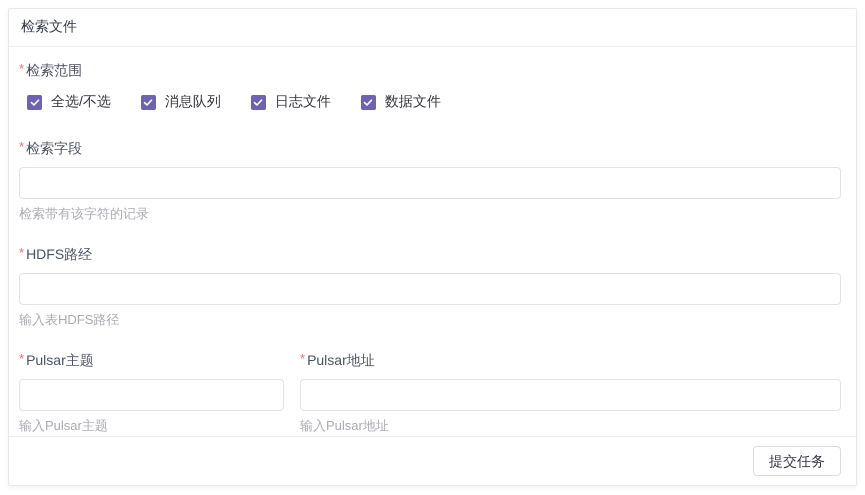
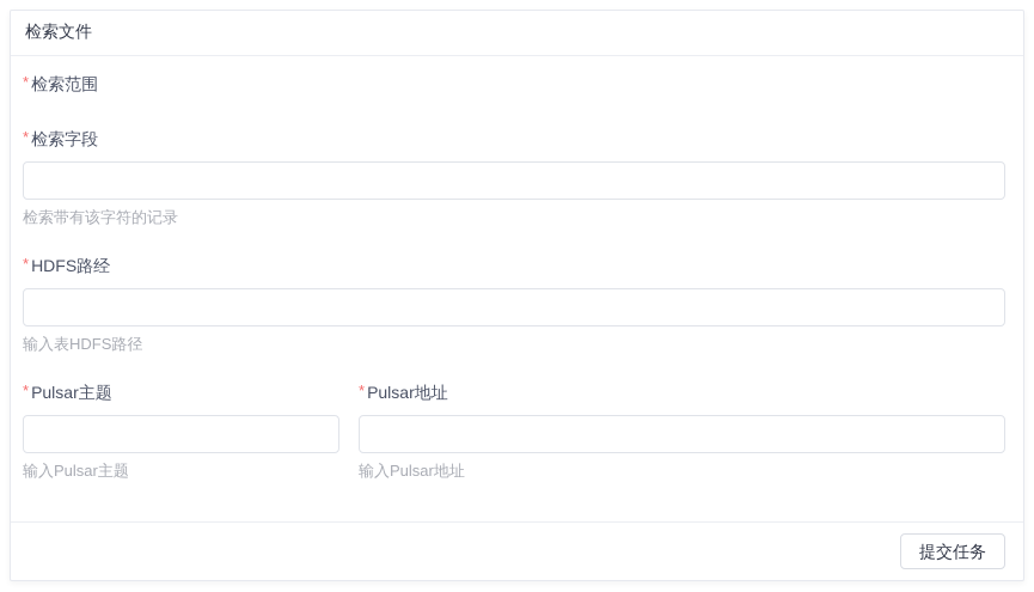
  检索文件
  *
  检索范围
- 全选/不选
- 消息队列
- 日志文件
- 数据文件
  *
  检索字段
  检索带有该字符的记录
  *
  HDFS路经
  输入表HDFS路径
  *
  Pulsar主题
  输入Pulsar主题
  *
  Pulsar地址
  输入Pulsar地址
  提交任务
